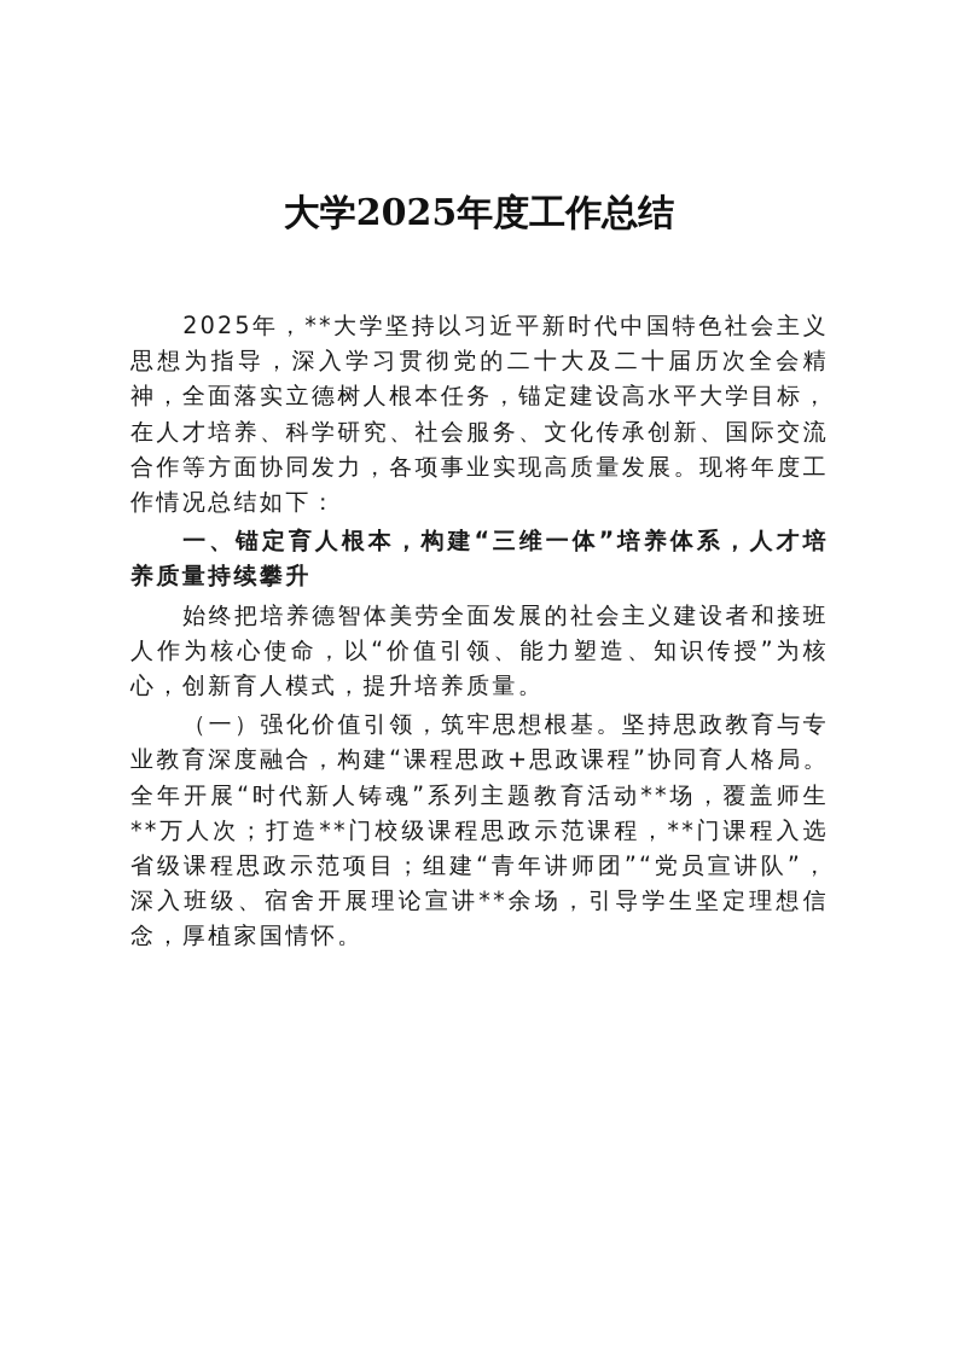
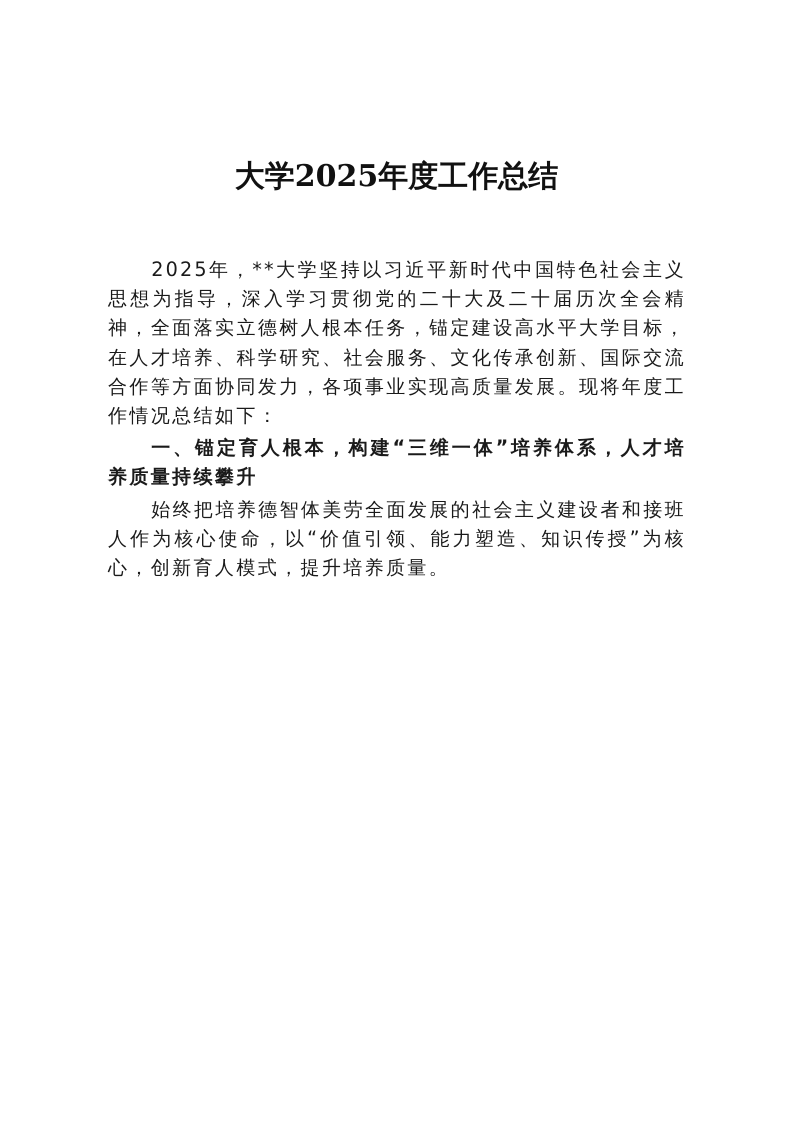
  大学2025年度工作总结
  2025年，**大学坚持以习近平新时代中国特色社会主义思想为指导，深入学习贯彻党的二十大及二十届历次全会精神，全面落实立德树人根本任务，锚定建设高水平大学目标，在人才培养、科学研究、社会服务、文化传承创新、国际交流合作等方面协同发力，各项事业实现高质量发展。现将年度工作情况总结如下：
  一、锚定育人根本，构建“三维一体”培养体系，人才培养质量持续攀升
  始终把培养德智体美劳全面发展的社会主义建设者和接班人作为核心使命，以“价值引领、能力塑造、知识传授”为核心，创新育人模式，提升培养质量。
- （一）强化价值引领，筑牢思想根基。坚持思政教育与专业教育深度融合，构建“课程思政+思政课程”协同育人格局。全年开展“时代新人铸魂”系列主题教育活动**场，覆盖师生**万人次；打造**门校级课程思政示范课程，**门课程入选省级课程思政示范项目；组建“青年讲师团”“党员宣讲队”，深入班级、宿舍开展理论宣讲**余场，引导学生坚定理想信念，厚植家国情怀。
